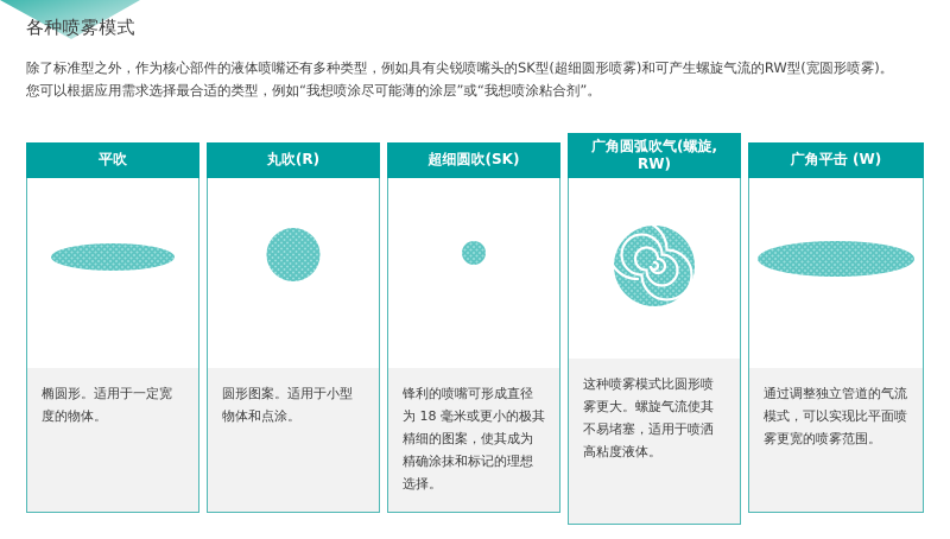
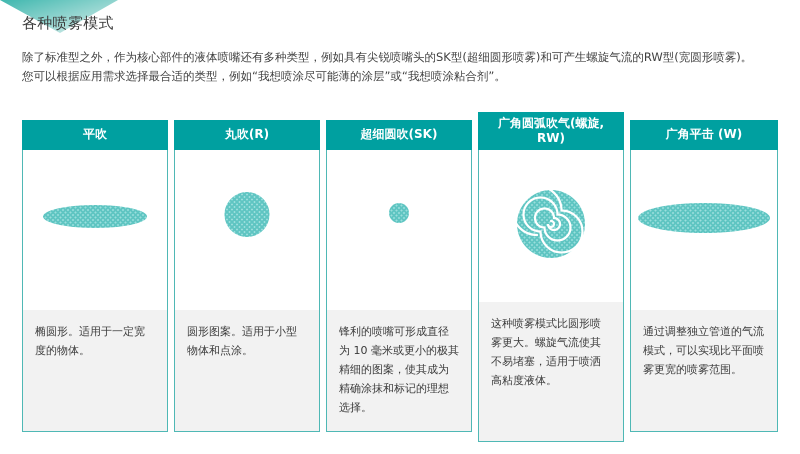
  各种喷雾模式
  除了标准型之外，作为核心部件的液体喷嘴还有多种类型，例如具有尖锐喷嘴头的SK型(超细圆形喷雾)和可产生螺旋气流的RW型(宽圆形喷雾)。
  您可以根据应用需求选择最合适的类型，例如“我想喷涂尽可能薄的涂层”或“我想喷涂粘合剂”。
  平吹
  椭圆形。适用于一定宽度的物体。
  丸吹(R)
  圆形图案。适用于小型物体和点涂。
  超细圆吹(SK)
- 锋利的喷嘴可形成直径为 18 毫米或更小的极其精细的图案，使其成为精确涂抹和标记的理想选择。
+ 锋利的喷嘴可形成直径为 10 毫米或更小的极其精细的图案，使其成为精确涂抹和标记的理想选择。
  广角圆弧吹气(螺旋, RW)
  这种喷雾模式比圆形喷雾更大。螺旋气流使其不易堵塞，适用于喷洒高粘度液体。
  广角平击 (W)
  通过调整独立管道的气流模式，可以实现比平面喷雾更宽的喷雾范围。
